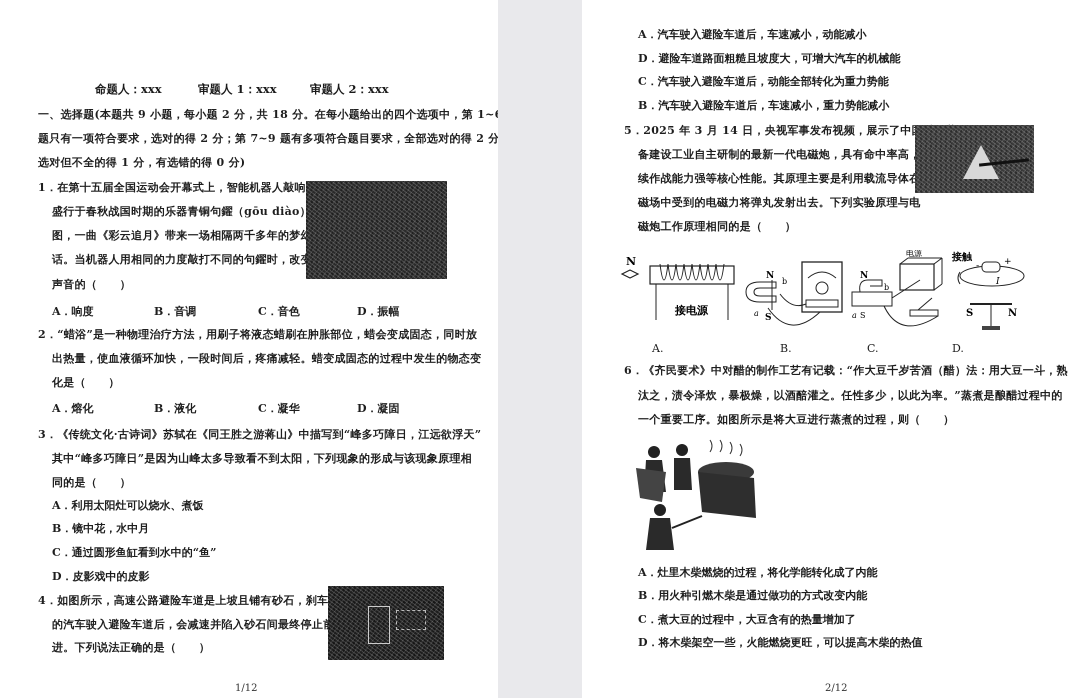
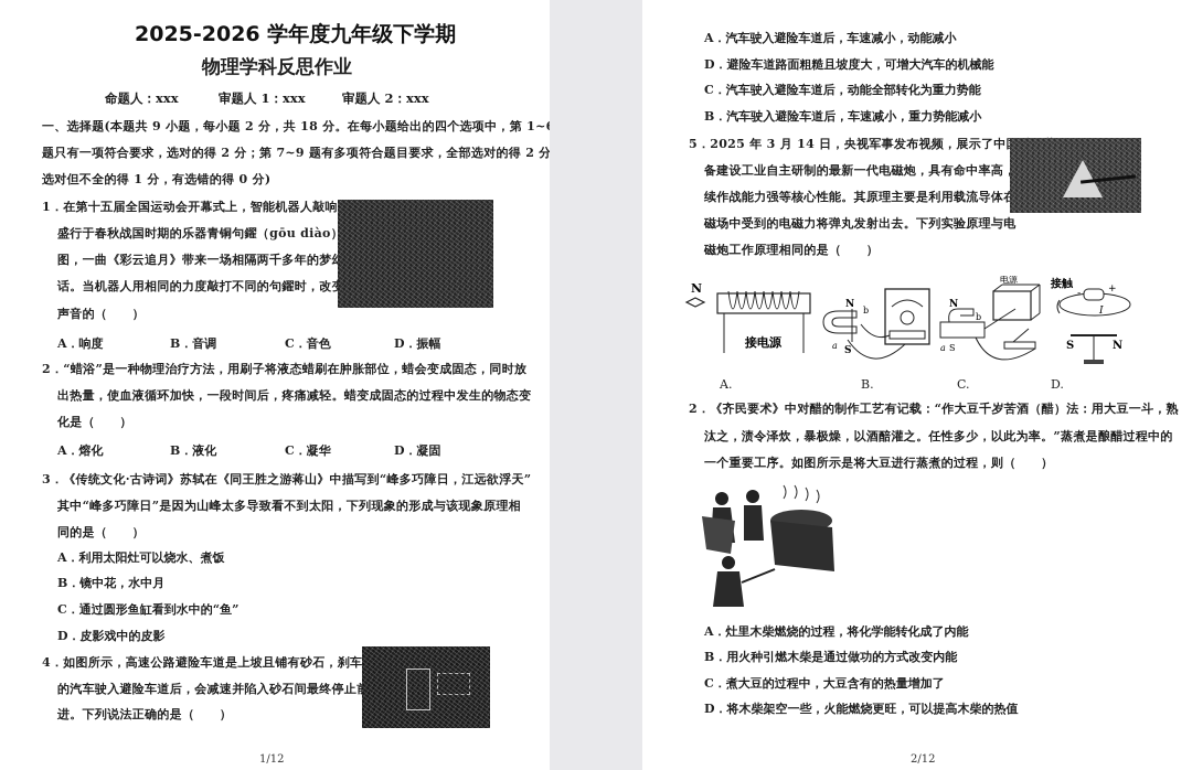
+ 2025-2026 学年度九年级下学期
+ 物理学科反思作业
  命题人：xxx
  审题人 1：xxx
  审题人 2：xxx
  一、选择题(本题共 9 小题，每小题 2 分，共 18 分。在每小题给出的四个选项中，第 1~
  题只有一项符合要求，选对的得 2 分；第 7~9 题有多项符合题目要求，全部选对的得 2 分
  选对但不全的得 1 分，有选错的得 0 分)
  1．在第十五届全国运动会开幕式上，智能机器人敲响
  盛行于春秋战国时期的乐器青铜句鑃（gōu diào
  图，一曲《彩云追月》带来一场相隔两千多年的梦
  话。当机器人用相同的力度敲打不同的句鑃时，改
  声音的（ ）
  A．响度
  B．音调
  C．音色
  D．振幅
  2．“蜡浴”是一种物理治疗方法，用刷子将液态蜡刷在肿胀部位，蜡会变成固态，同时放
  出热量，使血液循环加快，一段时间后，疼痛减轻。蜡变成固态的过程中发生的物态变
  化是（ ）
  A．熔化
  B．液化
  C．凝华
  D．凝固
  3．《传统文化·古诗词》苏轼在《同王胜之游蒋山》中描写到“峰多巧障日，江远欲浮天”
  其中“峰多巧障日”是因为山峰太多导致看不到太阳，下列现象的形成与该现象原理相
  同的是（ ）
  A．利用太阳灶可以烧水、煮饭
  B．镜中花，水中月
  C．通过圆形鱼缸看到水中的“鱼”
  D．皮影戏中的皮影
  4．如图所示，高速公路避险车道是上坡且铺有砂石，刹车
  的汽车驶入避险车道后，会减速并陷入砂石间最终停止
  进。下列说法正确的是（ ）
  1/12
  A．汽车驶入避险车道后，车速减小，动能减小
  D．避险车道路面粗糙且坡度大，可增大汽车的机械能
  C．汽车驶入避险车道后，动能全部转化为重力势能
  B．汽车驶入避险车道后，车速减小，重力势能减小
  5．2025 年 3 月 14 日，央视军事发布视频，展示了中
  备建设工业自主研制的最新一代电磁炮，具有命中率高
  续作战能力强等核心性能。其原理主要是利用载流导体
  磁场中受到的电磁力将弹丸发射出去。下列实验原理与电
  磁炮工作原理相同的是（ ）
  N
  接电源
  N
  S
  a
  b
  电源
  N
  S
  a
  b
  接触
  -
  +
  I
  S
  N
  A.
  B.
  C.
  D.
- 6．《齐民要术》中对醋的制作工艺有记载：“作大豆千岁苦酒（醋）法：用大豆一斗，熟
+ 2．《齐民要术》中对醋的制作工艺有记载：“作大豆千岁苦酒（醋）法：用大豆一斗，熟
  汰之，渍令泽炊，暴极燥，以酒醅灌之。任性多少，以此为率。”蒸煮是酿醋过程中的
  一个重要工序。如图所示是将大豆进行蒸煮的过程，则（ ）
  A．灶里木柴燃烧的过程，将化学能转化成了内能
  B．用火种引燃木柴是通过做功的方式改变内能
  C．煮大豆的过程中，大豆含有的热量增加了
  D．将木柴架空一些，火能燃烧更旺，可以提高木柴的热值
  2/12
